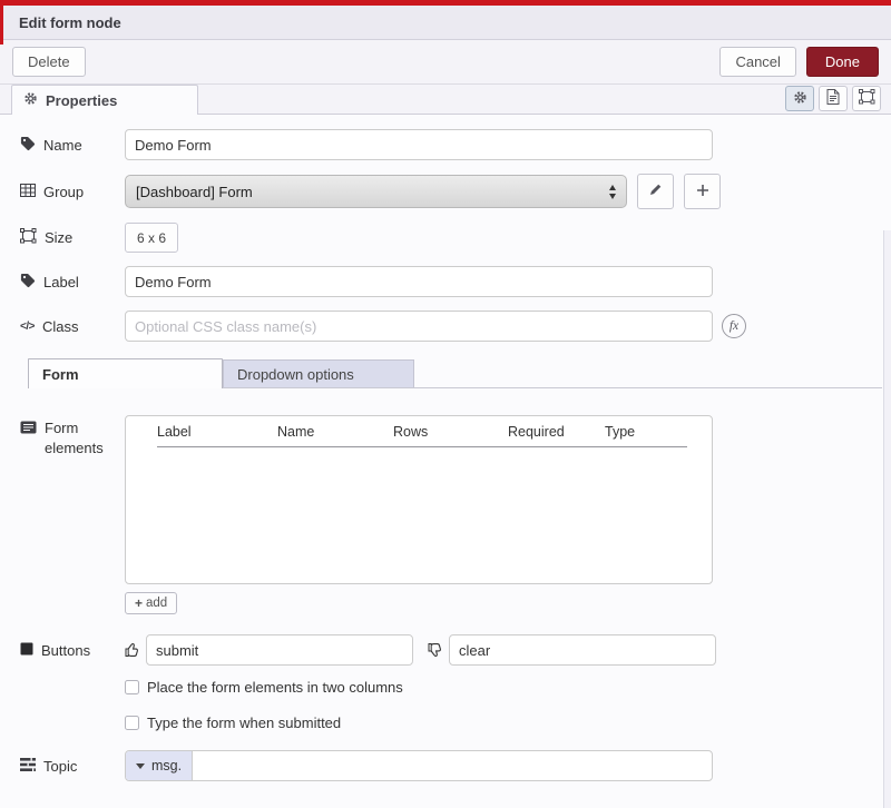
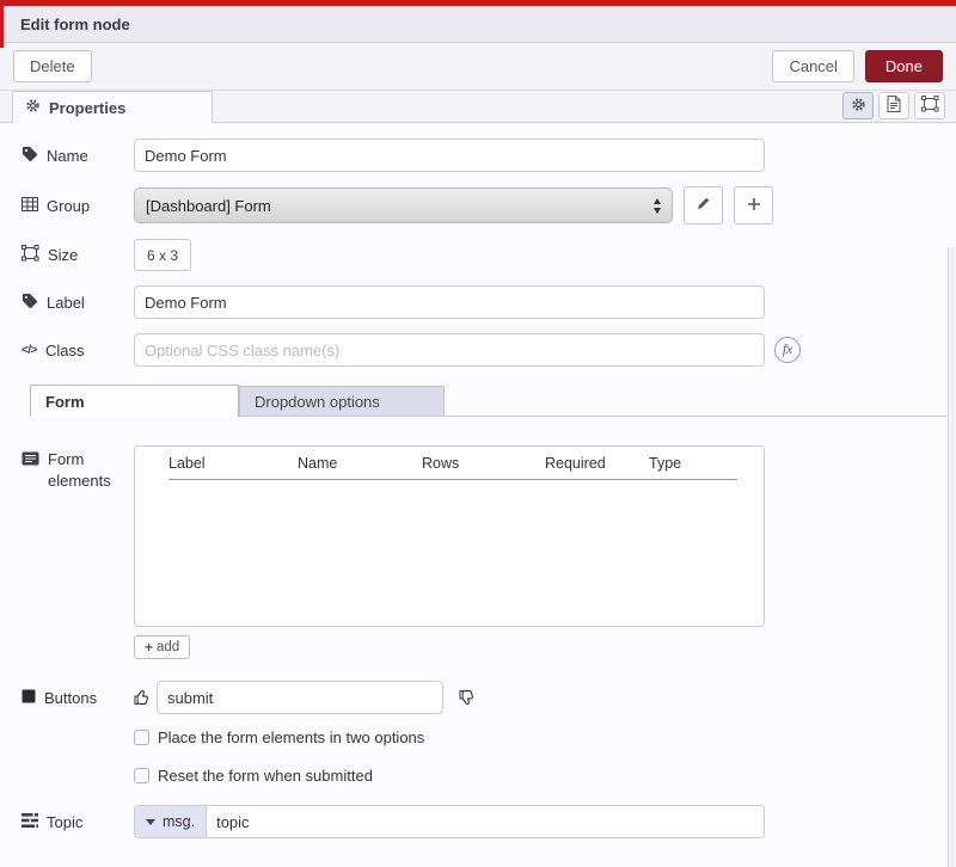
  Edit form node
  Delete
  Cancel
  Done
  Properties
  Name
  Demo Form
  Group
  [Dashboard] Form
  Size
- 6 x 6
+ 6 x 3
  Label
  Demo Form
  </>
  Class
  Optional CSS class name(s)
  fx
  Form
  Dropdown options
  Form elements
  Label
  Name
  Rows
  Required
  Type
  +
  add
  Buttons
  submit
- clear
- Place the form elements in two columns
+ Place the form elements in two options
- Type the form when submitted
+ Reset the form when submitted
  Topic
  msg.
+ topic
